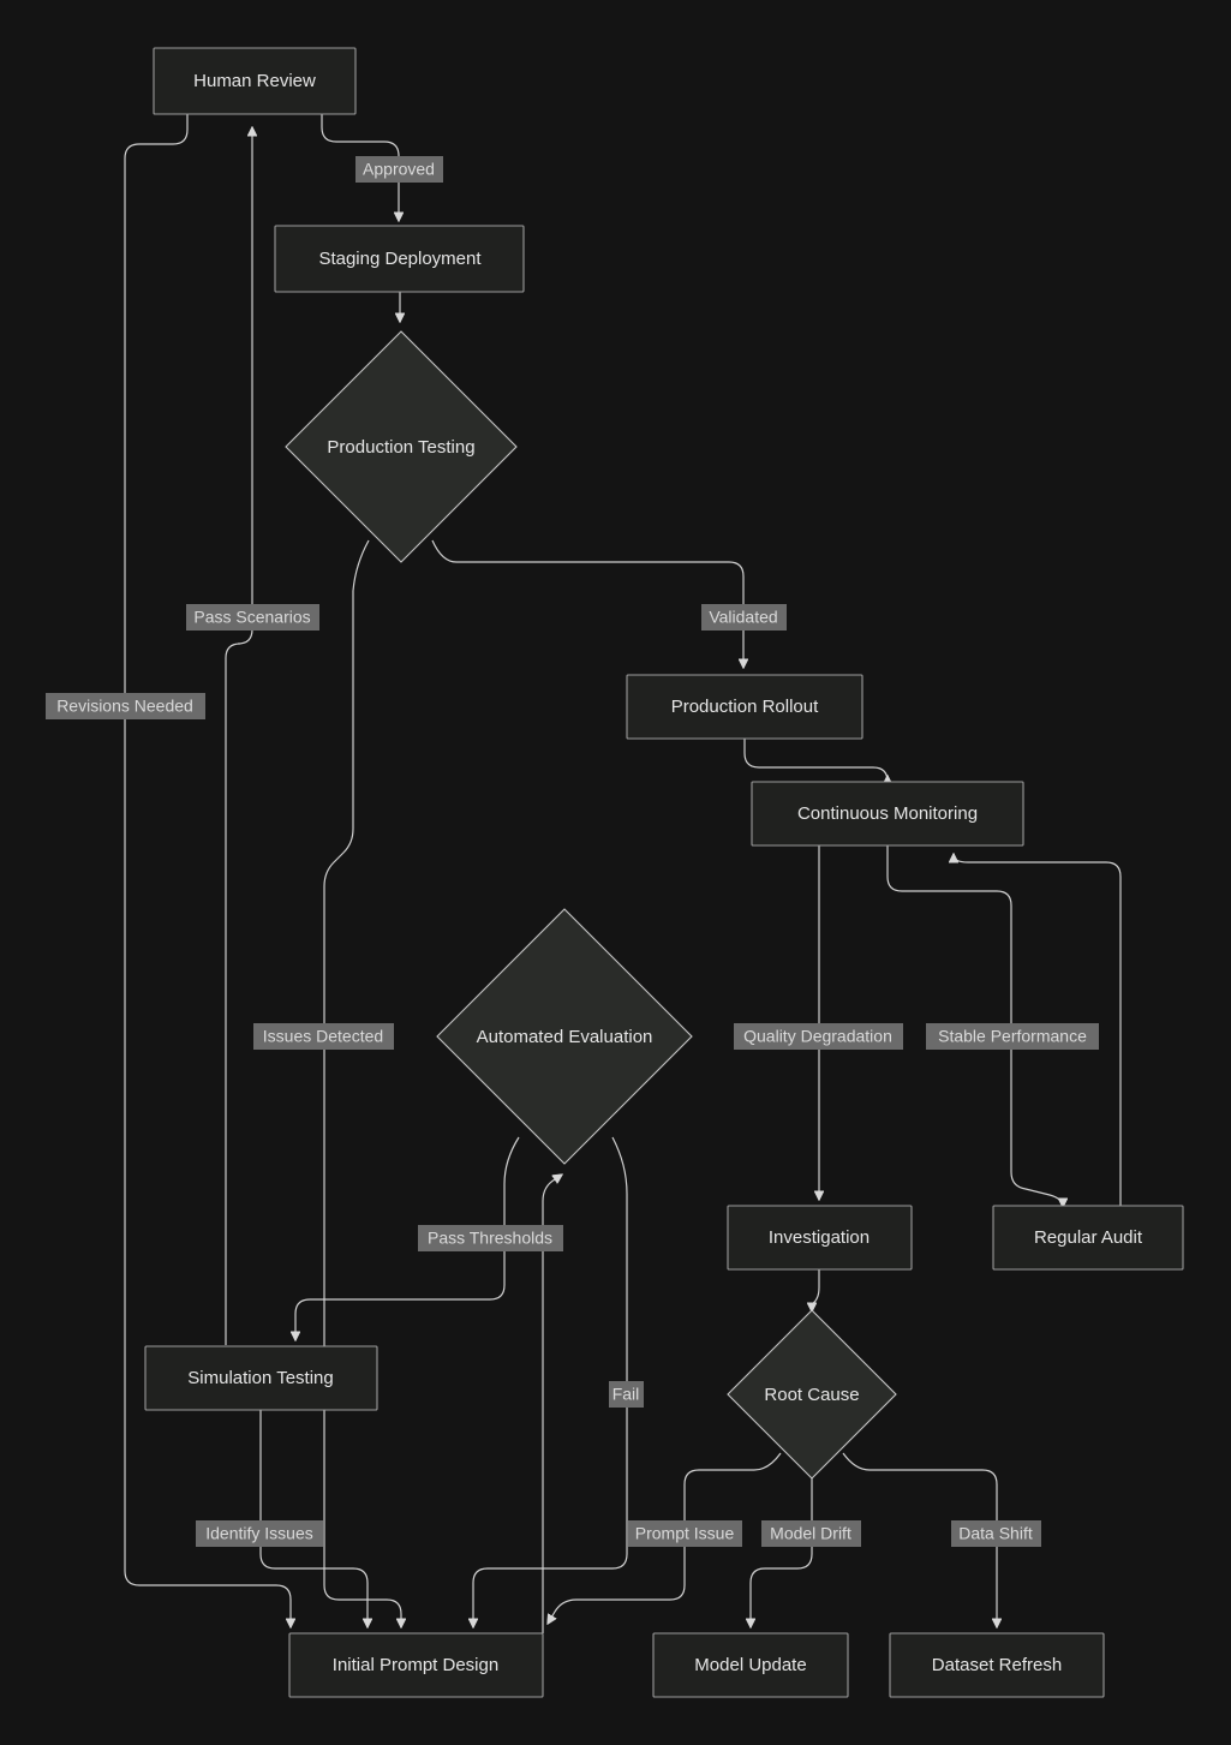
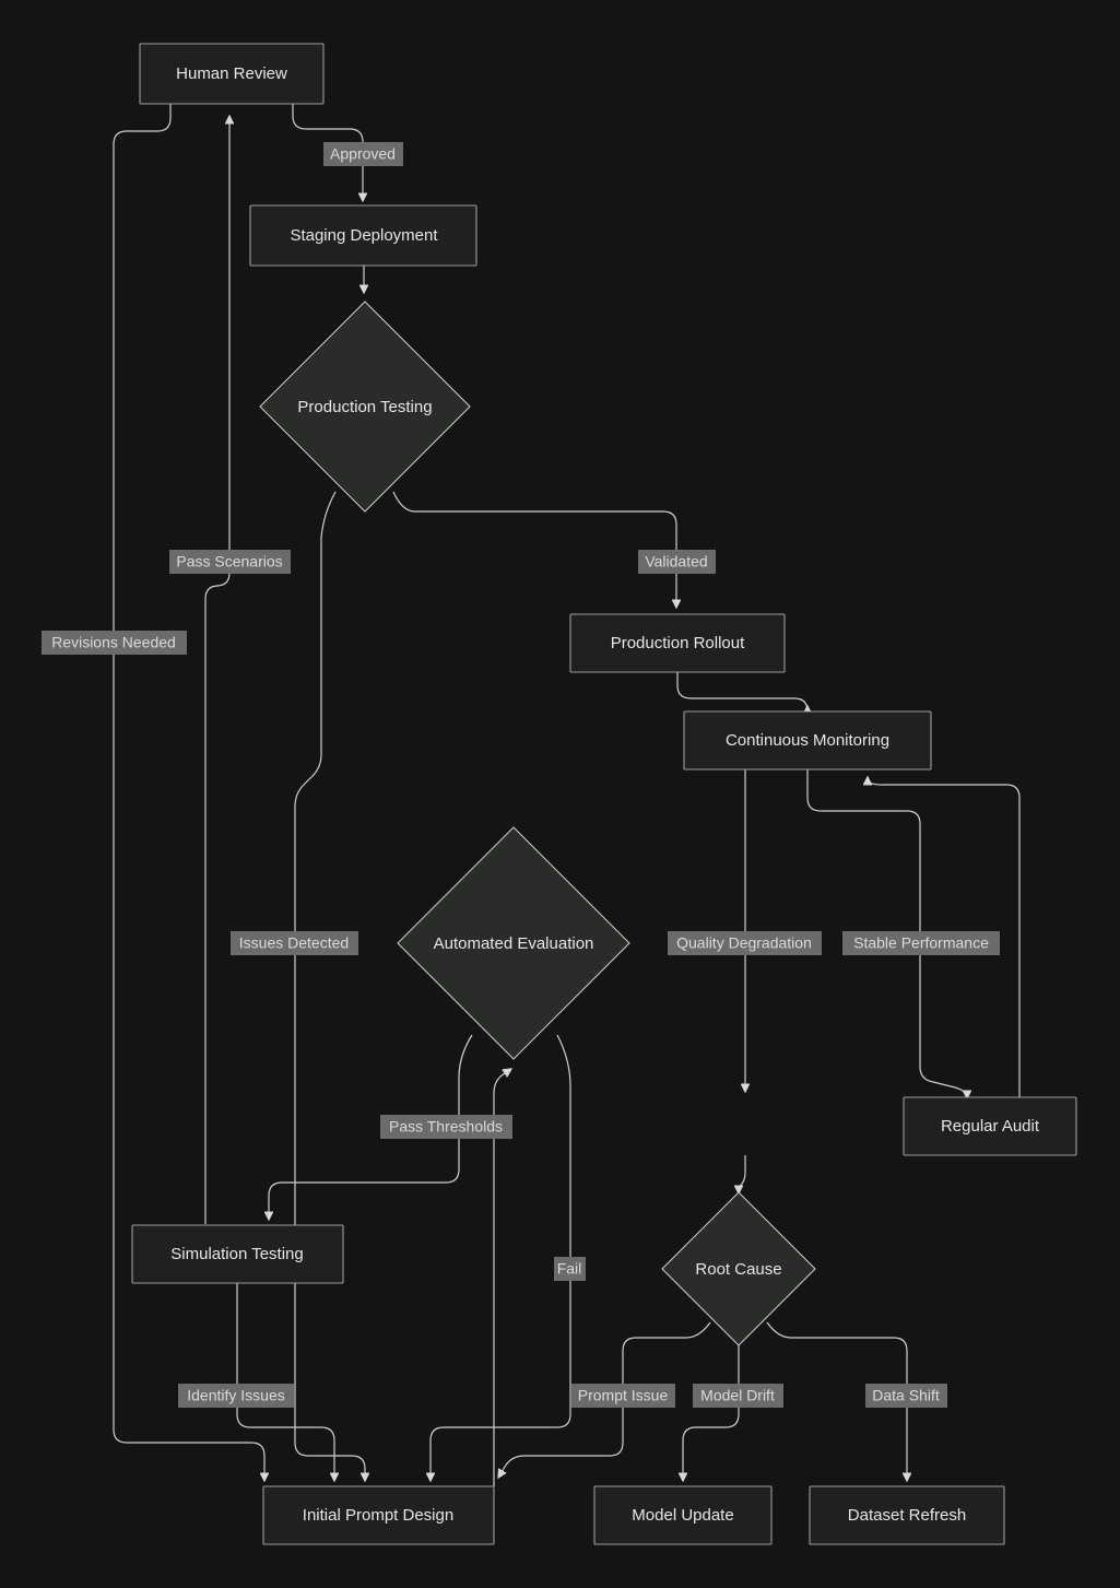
  Human Review
  Staging Deployment
  Production Testing
  Production Rollout
  Continuous Monitoring
  Automated Evaluation
- Investigation
  Regular Audit
  Simulation Testing
  Root Cause
  Initial Prompt Design
  Model Update
  Dataset Refresh
  Approved
  Pass Scenarios
  Validated
  Revisions Needed
  Issues Detected
  Quality Degradation
  Stable Performance
  Pass Thresholds
  Fail
  Identify Issues
  Prompt Issue
  Model Drift
  Data Shift
